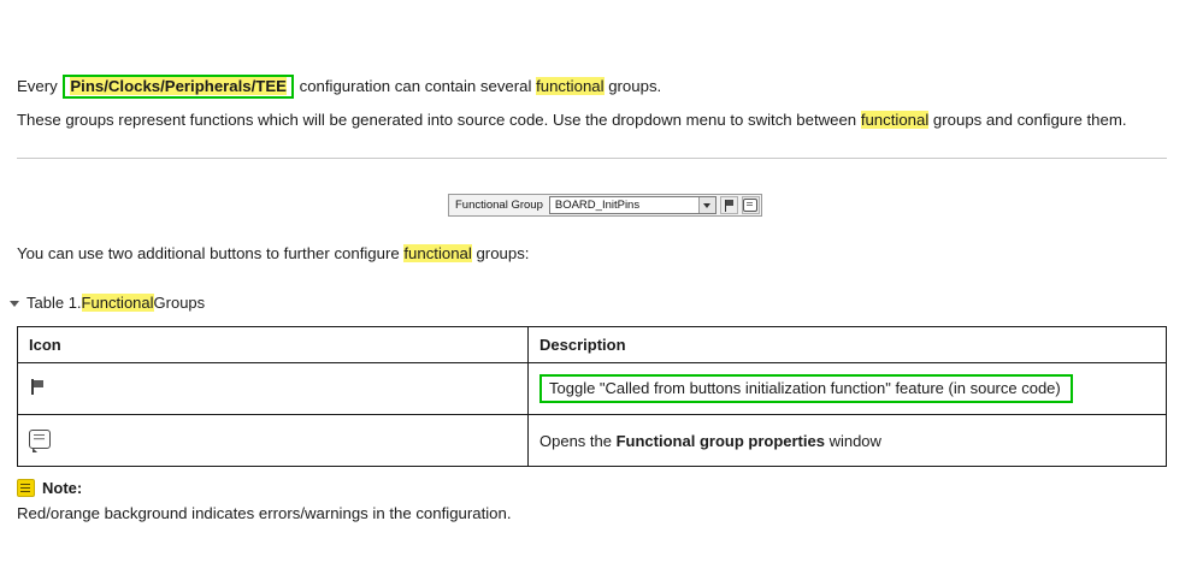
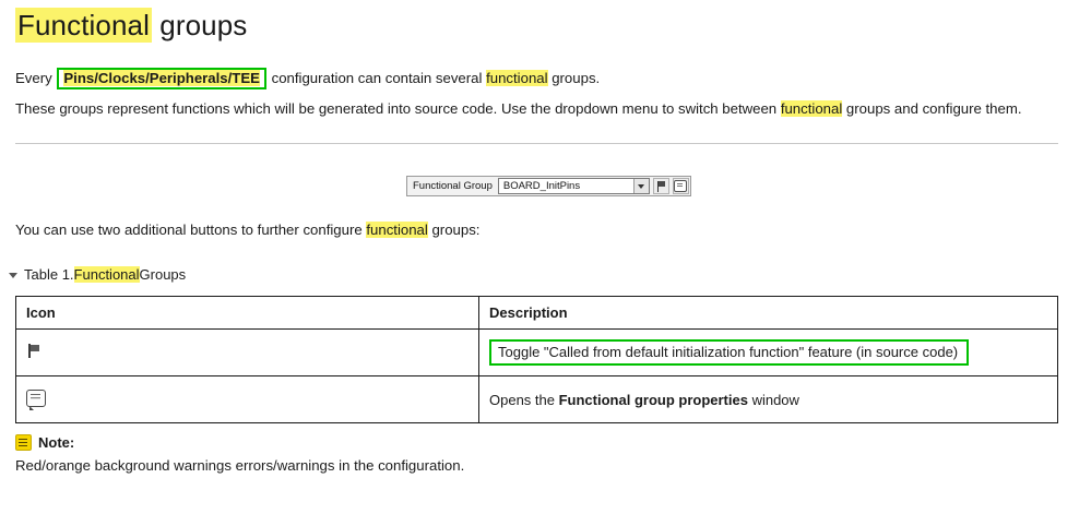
+ Functional groups
  Every Pins/Clocks/Peripherals/TEE configuration can contain several functional groups.
  These groups represent functions which will be generated into source code. Use the dropdown menu to switch between functional groups and configure them.
  Functional Group
  BOARD_InitPins
  You can use two additional buttons to further configure functional groups:
  Table 1.
  Functional
  Groups
  Icon	Description
- 	Toggle "Called from buttons initialization function" feature (in source code)
+ 	Toggle "Called from default initialization function" feature (in source code)
  	Opens the Functional group properties window
  Note:
- Red/orange background indicates errors/warnings in the configuration.
+ Red/orange background warnings errors/warnings in the configuration.
